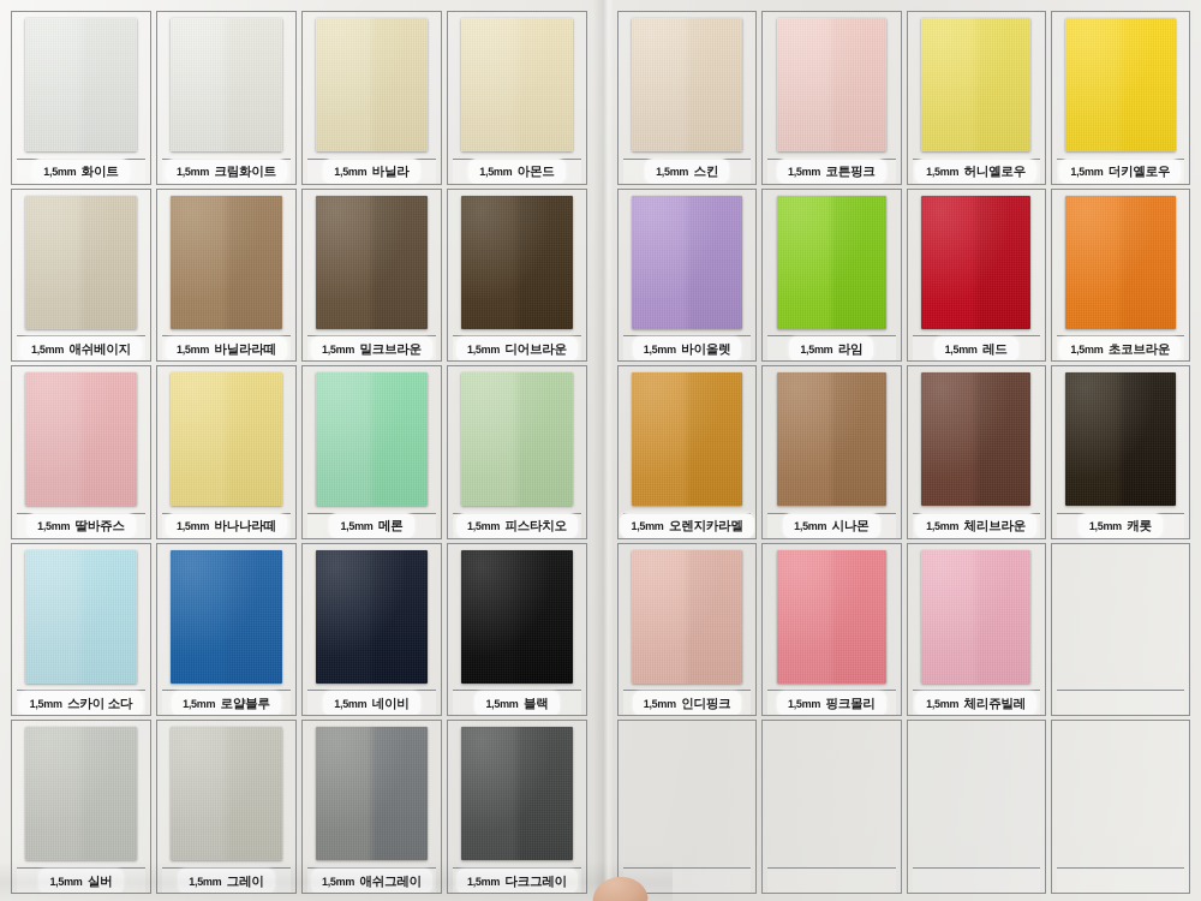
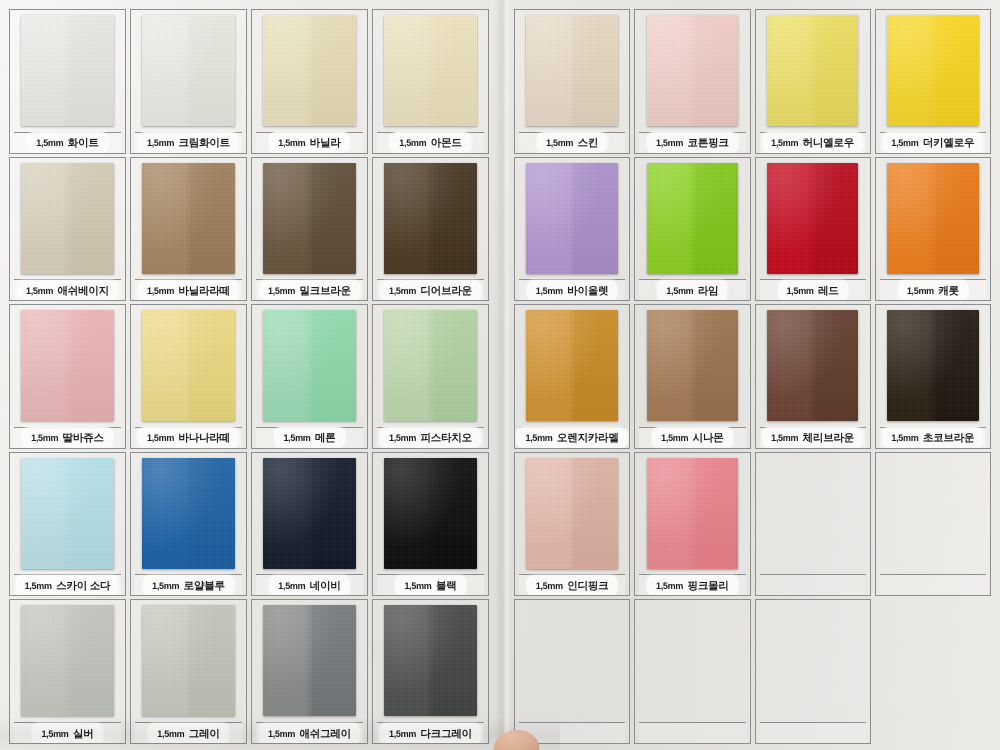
  1,5mm 화이트
  1,5mm 크림화이트
  1,5mm 바닐라
  1,5mm 아몬드
  1,5mm 애쉬베이지
  1,5mm 바닐라라떼
  1,5mm 밀크브라운
  1,5mm 디어브라운
  1,5mm 딸바쥬스
  1,5mm 바나나라떼
  1,5mm 메론
  1,5mm 피스타치오
  1,5mm 스카이 소다
  1,5mm 로얄블루
  1,5mm 네이비
  1,5mm 블랙
  1,5mm 스킨
  1,5mm 코튼핑크
  1,5mm 허니옐로우
  1,5mm 더키옐로우
  1,5mm 바이올렛
  1,5mm 라임
  1,5mm 레드
- 1,5mm 초코브라운
+ 1,5mm 캐롯
  1,5mm 오렌지카라멜
  1,5mm 시나몬
  1,5mm 체리브라운
- 1,5mm 캐롯
+ 1,5mm 초코브라운
  1,5mm 인디핑크
  1,5mm 핑크몰리
- 1,5mm 체리쥬빌레
